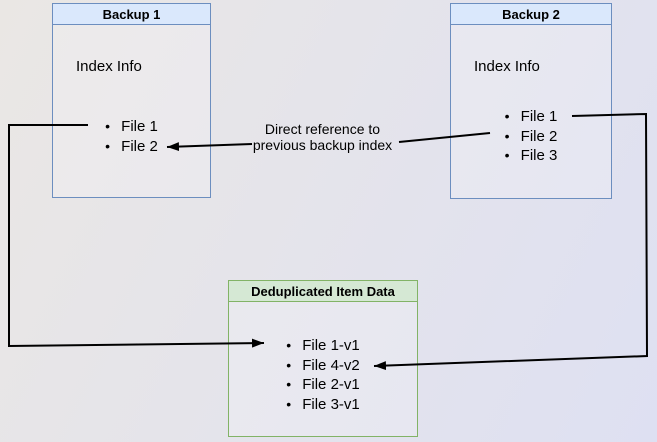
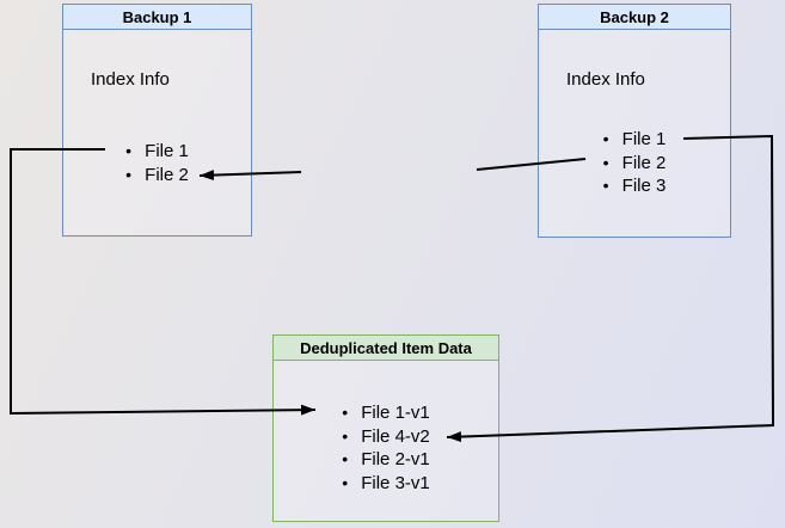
  Backup 1
  Index Info
  •
  File 1
  •
  File 2
  Backup 2
  Index Info
  •
  File 1
  •
  File 2
  •
  File 3
  Deduplicated Item Data
  •
  File 1-v1
  •
  File 4-v2
  •
  File 2-v1
  •
  File 3-v1
- Direct reference to
- previous backup index
